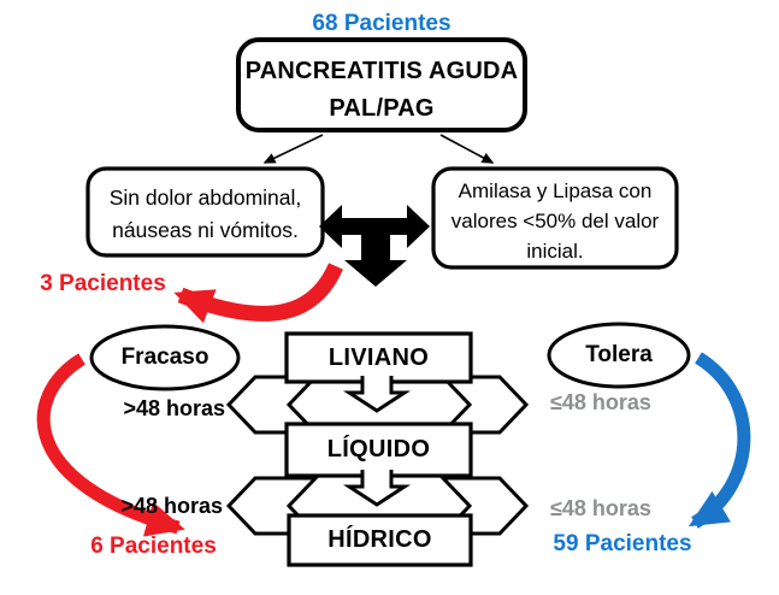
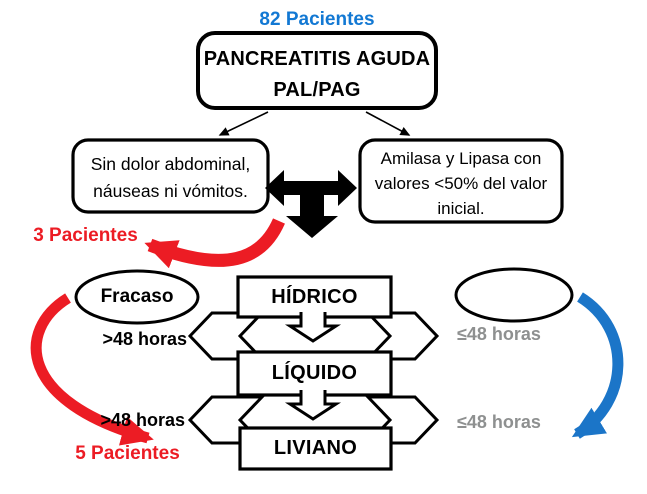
- 68 Pacientes
+ 82 Pacientes
  PANCREATITIS AGUDA
  PAL/PAG
  Sin dolor abdominal,
  náuseas ni vómitos.
  Amilasa y Lipasa con
  valores <50% del valor
  inicial.
  3 Pacientes
  Fracaso
- Tolera
- LIVIANO
+ HÍDRICO
  LÍQUIDO
- HÍDRICO
+ LIVIANO
  >48 horas
  >48 horas
  ≤48 horas
  ≤48 horas
- 6 Pacientes
+ 5 Pacientes
- 59 Pacientes
